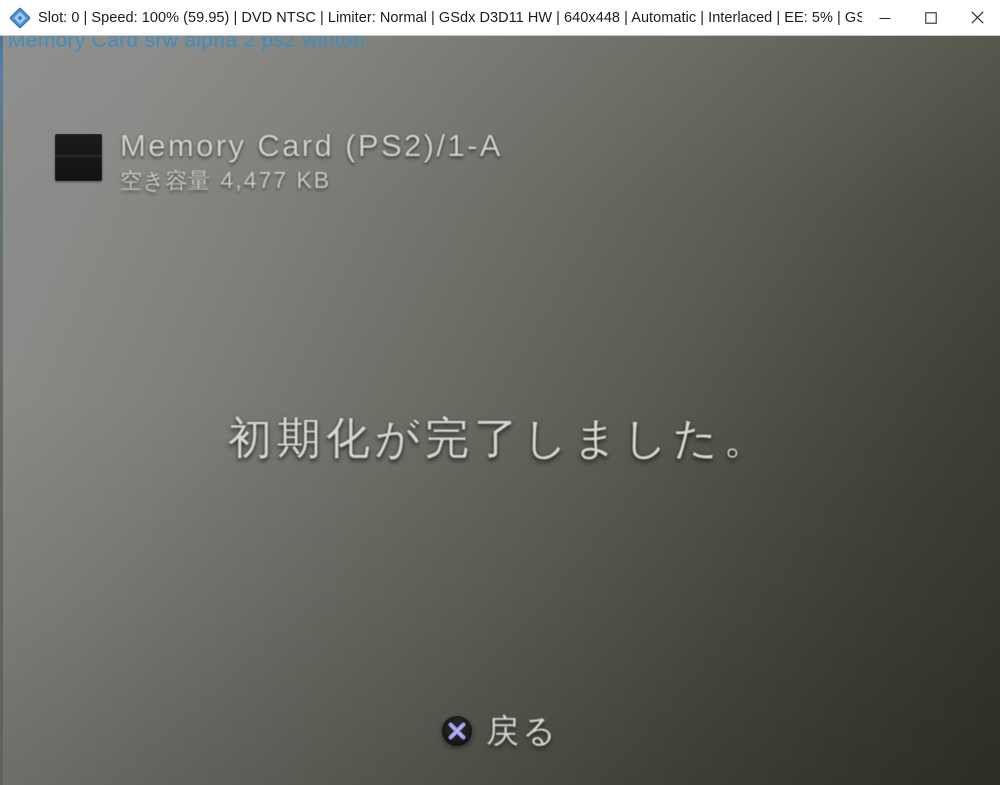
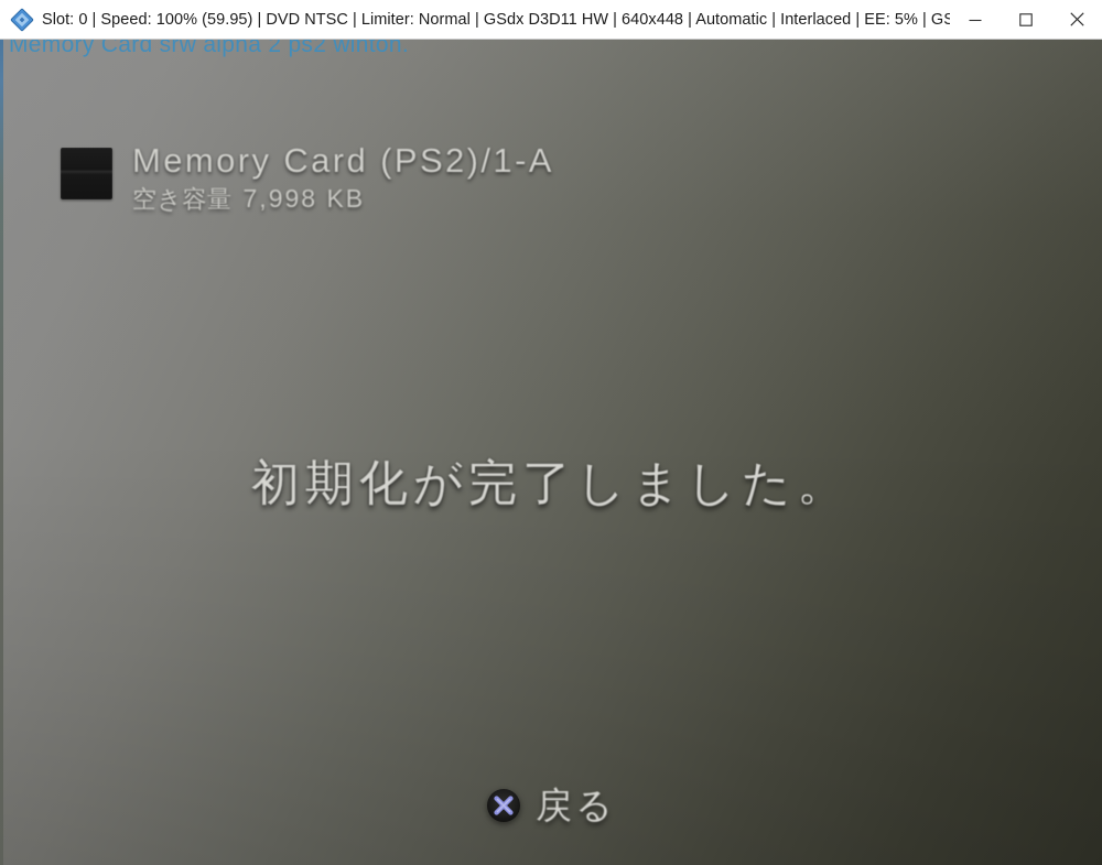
  Slot: 0 | Speed: 100% (59.95) | DVD NTSC | Limiter: Normal | GSdx D3D11 HW | 640x448 | Automatic | Interlaced | EE: 5% | GS
  Memory Card srw alpha 2 ps2 winton.
  Memory Card (PS2)/1-A
  空き容量
- 4,477 KB
+ 7,998 KB
  初期化が完了しました。
  戻る
